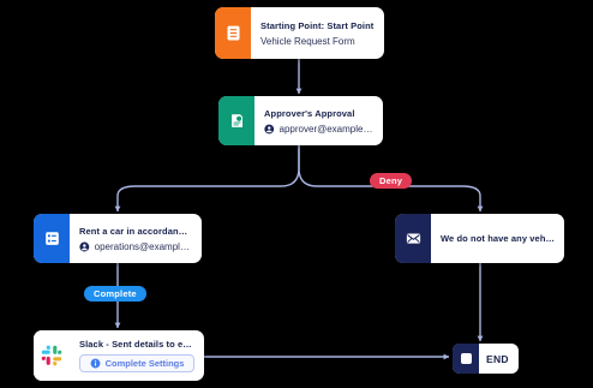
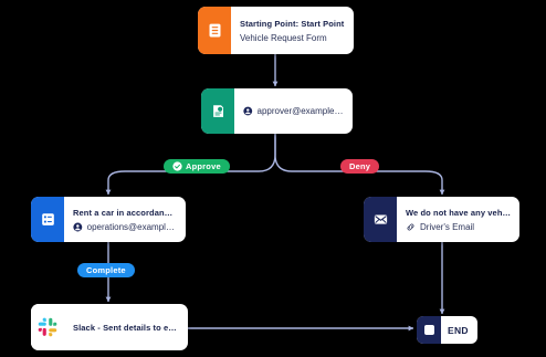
  Starting Point: Start Point
  Vehicle Request Form
- Approver's Approval
  approver@example.c.
  Rent a car in accordance
  operations@example...
  We do not have any vehic
+ Driver's Email
  Slack - Sent details to emp
- Complete Settings
  END
+ Approve
  Deny
  Complete
